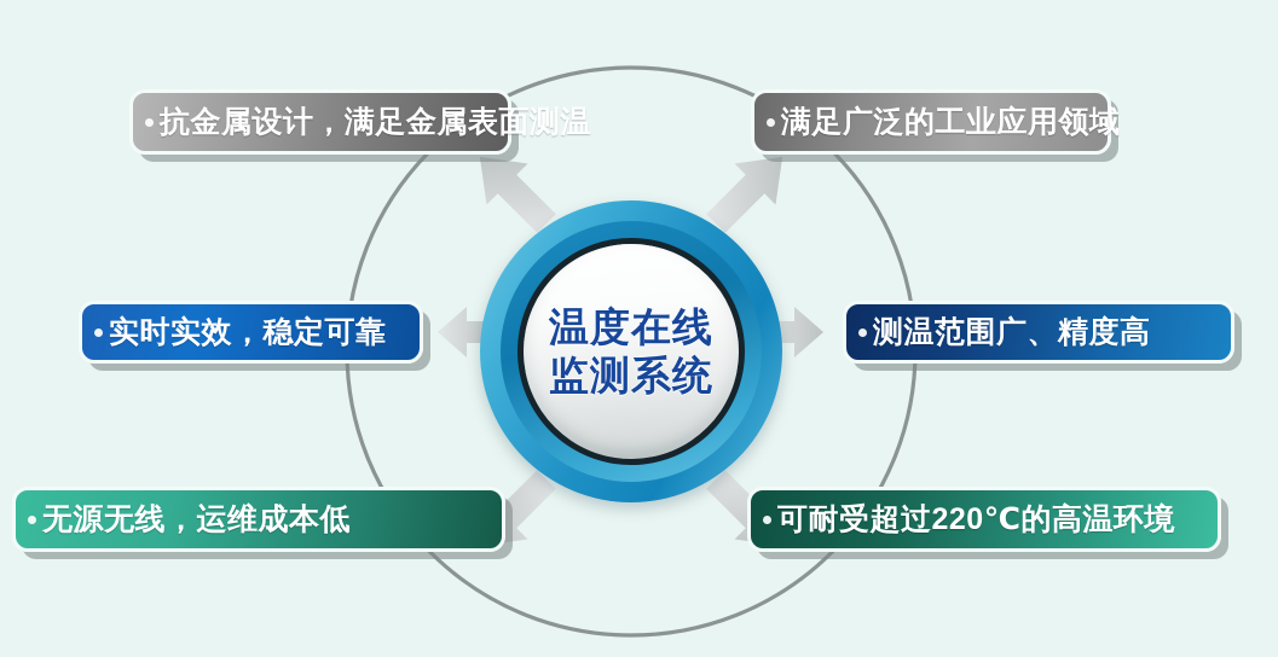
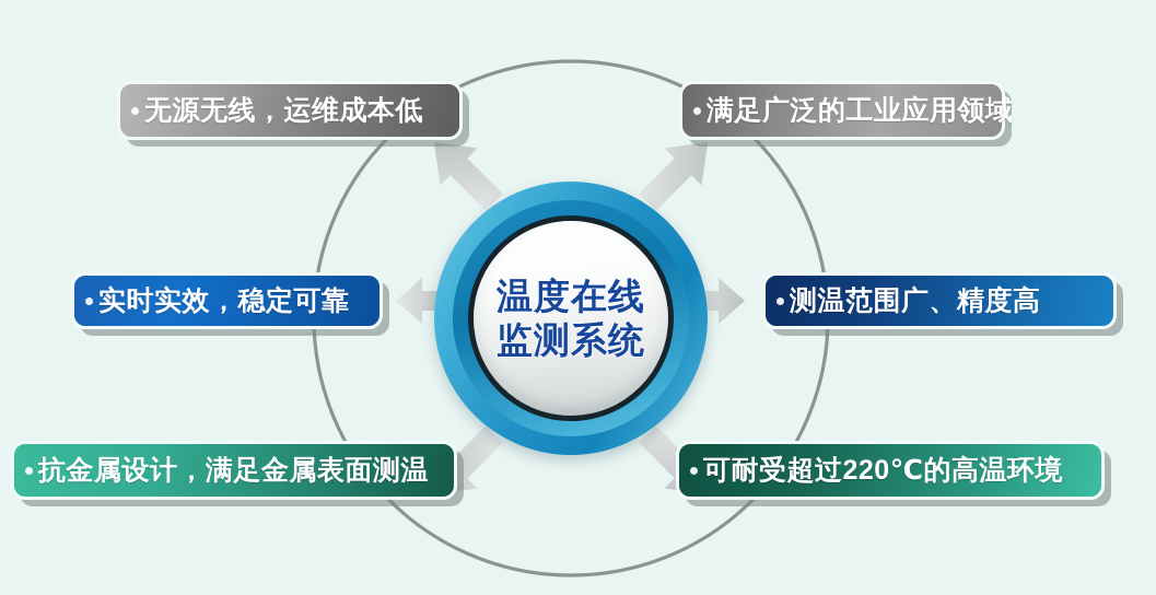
  温度在线
  监测系统
- 抗金属设计，满足金属表面测温
+ 无源无线，运维成本低
  满足广泛的工业应用领域
  实时实效，稳定可靠
  测温范围广、精度高
- 无源无线，运维成本低
+ 抗金属设计，满足金属表面测温
  可耐受超过220℃的高温环境
